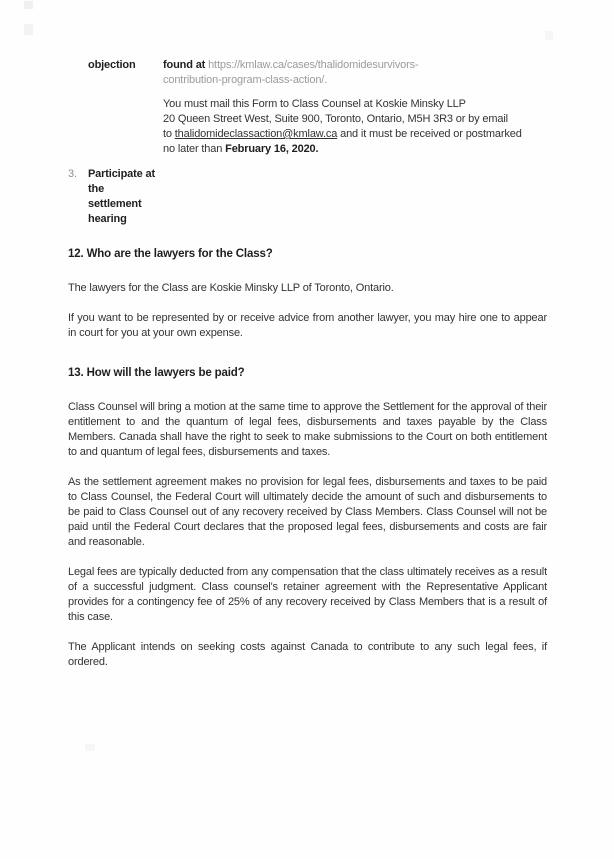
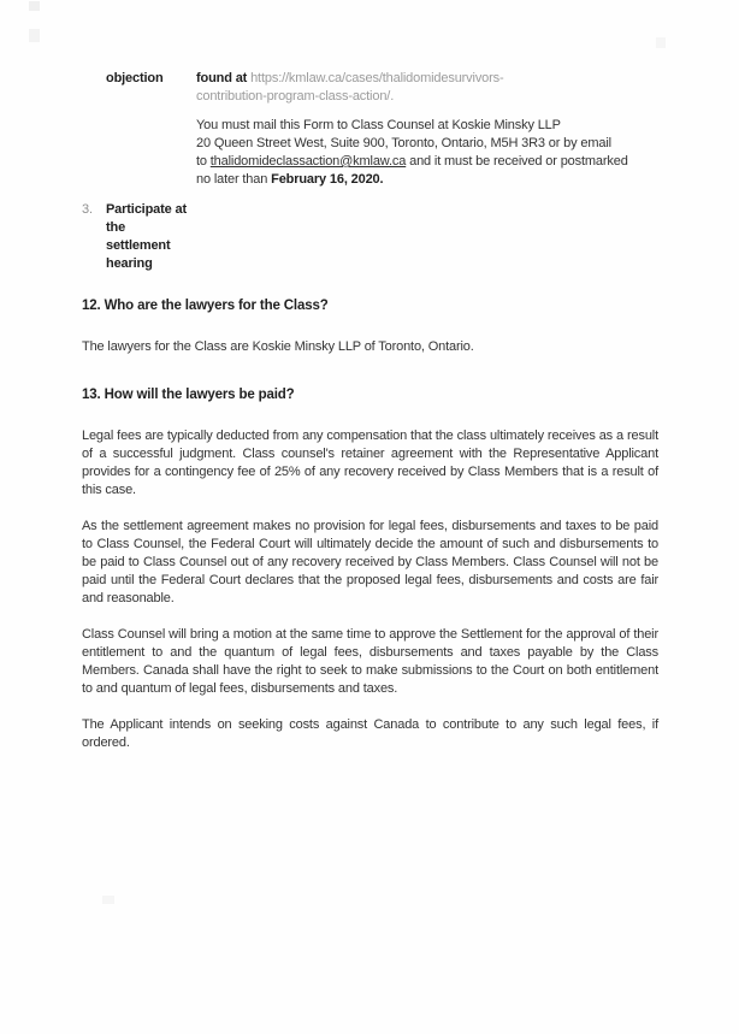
  objection
  found at https://kmlaw.ca/cases/thalidomidesurvivors-
  contribution-program-class-action/.
  You must mail this Form to Class Counsel at Koskie Minsky LLP
  20 Queen Street West, Suite 900, Toronto, Ontario, M5H 3R3 or by email
  to thalidomideclassaction@kmlaw.ca and it must be received or postmarked
  no later than February 16, 2020.
  3.
  Participate at
  the
  settlement
  hearing
  12. Who are the lawyers for the Class?
  The lawyers for the Class are Koskie Minsky LLP of Toronto, Ontario.
- If you want to be represented by or receive advice from another lawyer, you may hire one to appear in court for you at your own expense.
  13. How will the lawyers be paid?
- Class Counsel will bring a motion at the same time to approve the Settlement for the approval of their entitlement to and the quantum of legal fees, disbursements and taxes payable by the Class Members. Canada shall have the right to seek to make submissions to the Court on both entitlement to and quantum of legal fees, disbursements and taxes.
+ Legal fees are typically deducted from any compensation that the class ultimately receives as a result of a successful judgment. Class counsel's retainer agreement with the Representative Applicant provides for a contingency fee of 25% of any recovery received by Class Members that is a result of this case.
  As the settlement agreement makes no provision for legal fees, disbursements and taxes to be paid to Class Counsel, the Federal Court will ultimately decide the amount of such and disbursements to be paid to Class Counsel out of any recovery received by Class Members. Class Counsel will not be paid until the Federal Court declares that the proposed legal fees, disbursements and costs are fair and reasonable.
- Legal fees are typically deducted from any compensation that the class ultimately receives as a result of a successful judgment. Class counsel's retainer agreement with the Representative Applicant provides for a contingency fee of 25% of any recovery received by Class Members that is a result of this case.
+ Class Counsel will bring a motion at the same time to approve the Settlement for the approval of their entitlement to and the quantum of legal fees, disbursements and taxes payable by the Class Members. Canada shall have the right to seek to make submissions to the Court on both entitlement to and quantum of legal fees, disbursements and taxes.
  The Applicant intends on seeking costs against Canada to contribute to any such legal fees, if ordered.
